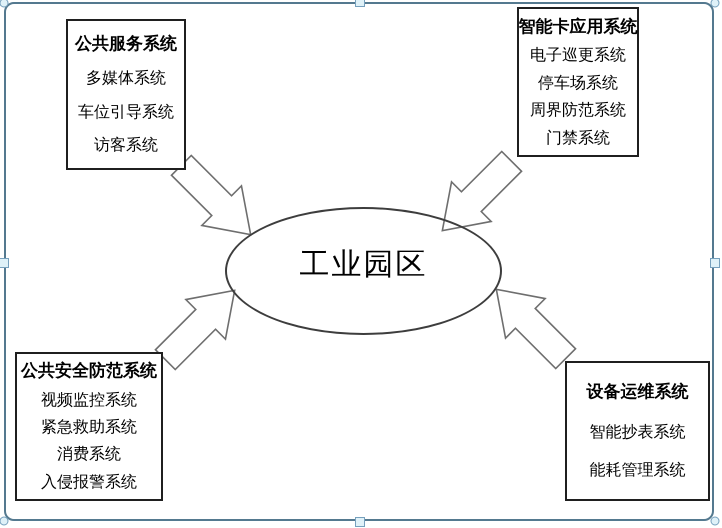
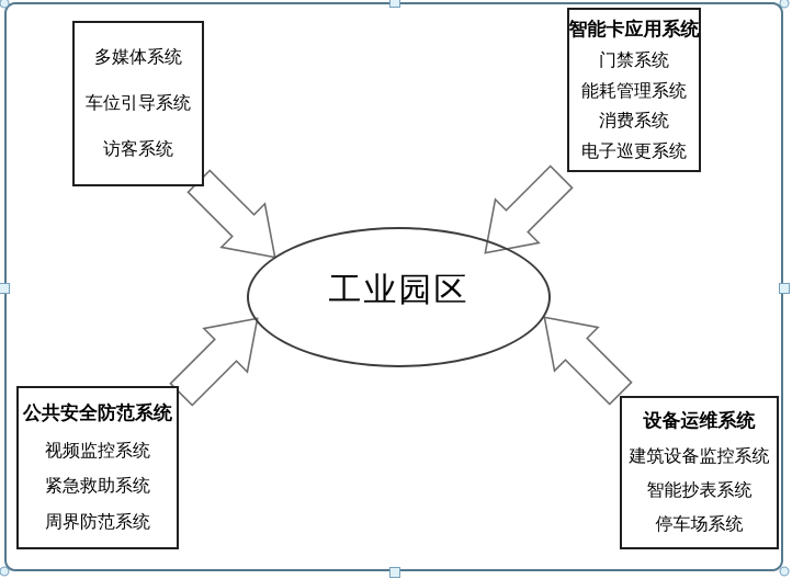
  工业园区
- 公共服务系统
  多媒体系统
  车位引导系统
  访客系统
  智能卡应用系统
- 电子巡更系统
+ 门禁系统
- 停车场系统
+ 能耗管理系统
- 周界防范系统
+ 消费系统
- 门禁系统
+ 电子巡更系统
  公共安全防范系统
  视频监控系统
  紧急救助系统
- 消费系统
+ 周界防范系统
- 入侵报警系统
  设备运维系统
+ 建筑设备监控系统
  智能抄表系统
- 能耗管理系统
+ 停车场系统
